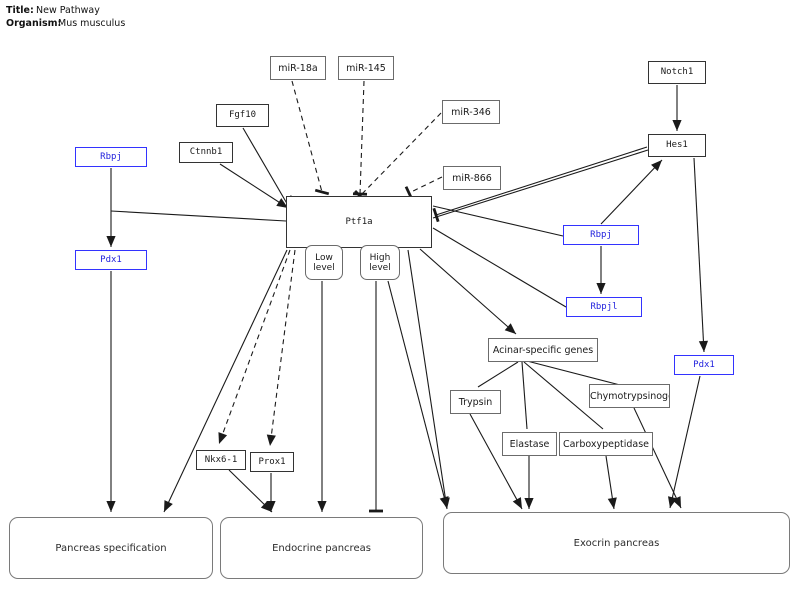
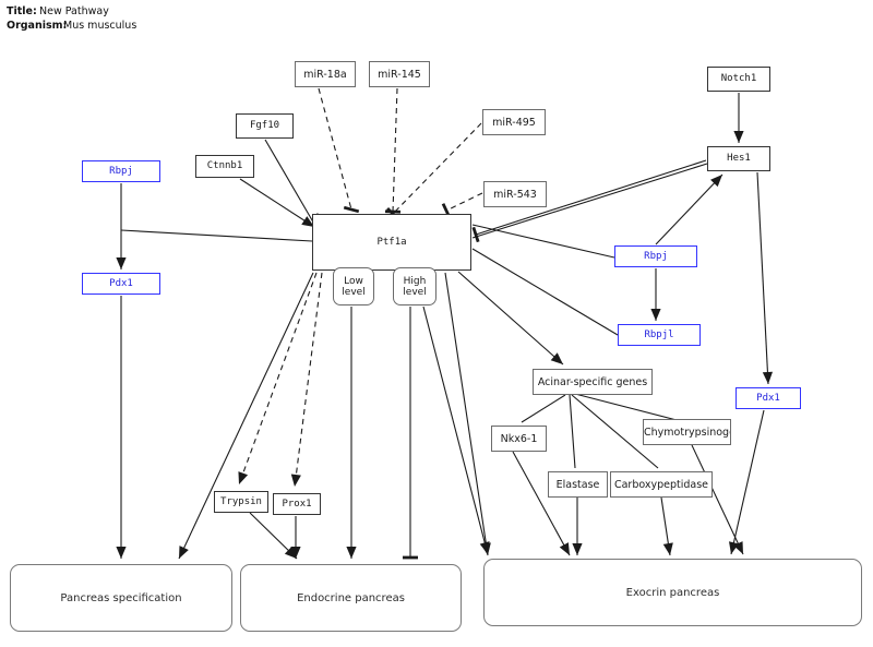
  Title: New Pathway
  OrganismMus musculus
  miR-18a
  miR-145
- miR-346
+ miR-495
- miR-866
+ miR-543
  Notch1
  Hes1
  Fgf10
  Ctnnb1
  Rbpj
  Pdx1
  Ptf1a
  Low level
  High level
  Rbpj
  Rbpjl
  Pdx1
  Acinar-specific genes
- Trypsin
+ Nkx6-1
  Elastase
  Carboxypeptidase
  Chymotrypsinog
- Nkx6-1
+ Trypsin
  Prox1
  Pancreas specification
  Endocrine pancreas
  Exocrin pancreas
